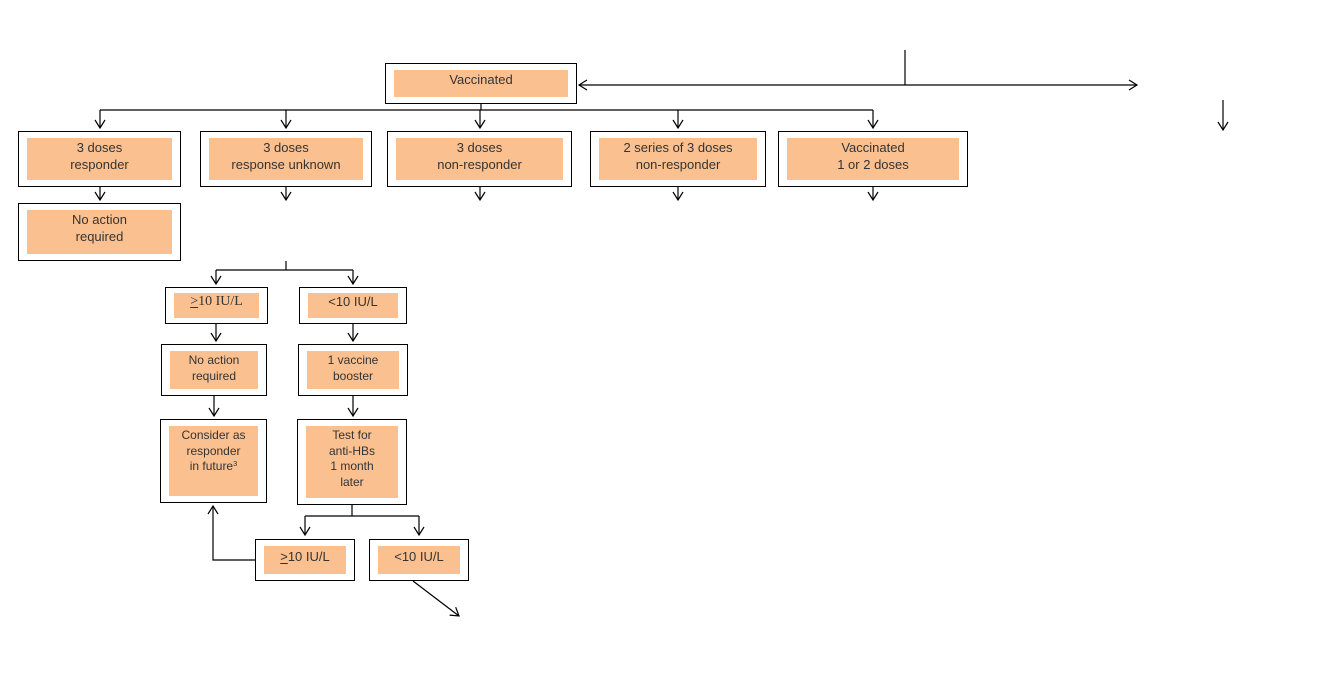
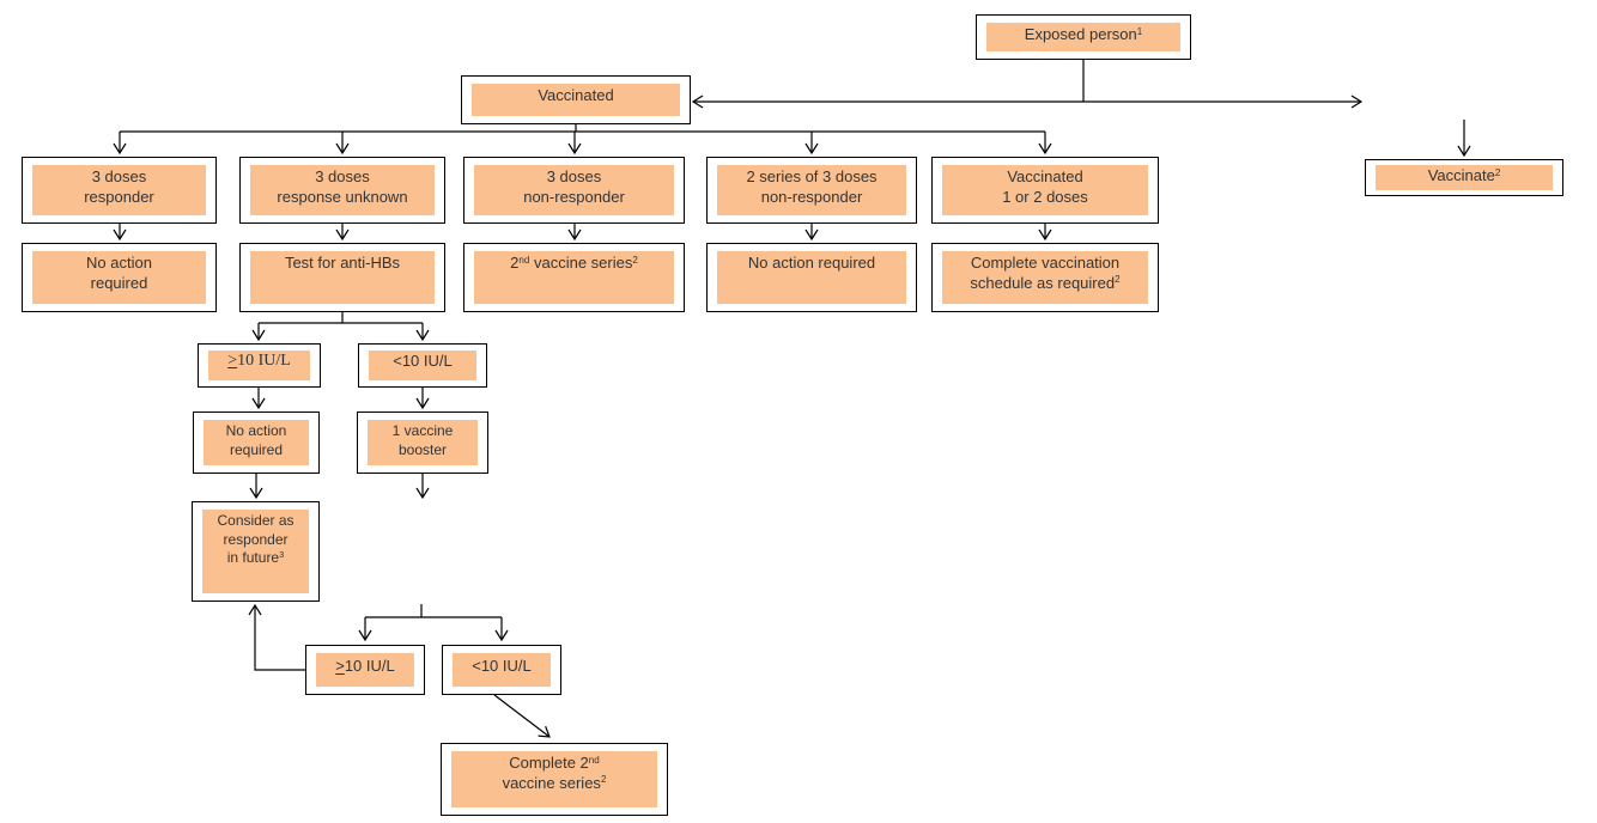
+ Exposed person1
  Vaccinated
+ Vaccinate2
  3 doses
  responder
  3 doses
  response unknown
  3 doses
  non-responder
  2 series of 3 doses
  non-responder
  Vaccinated
  1 or 2 doses
  No action
  required
+ Test for anti-HBs
+ 2nd vaccine series2
+ No action required
+ Complete vaccination
+ schedule as required2
  >10 IU/L
  <10 IU/L
  No action
  required
  1 vaccine
  booster
  Consider as
  responder
  in future3
- Test for
- anti-HBs
- 1 month
- later
  >10 IU/L
  <10 IU/L
+ Complete 2nd
+ vaccine series2
